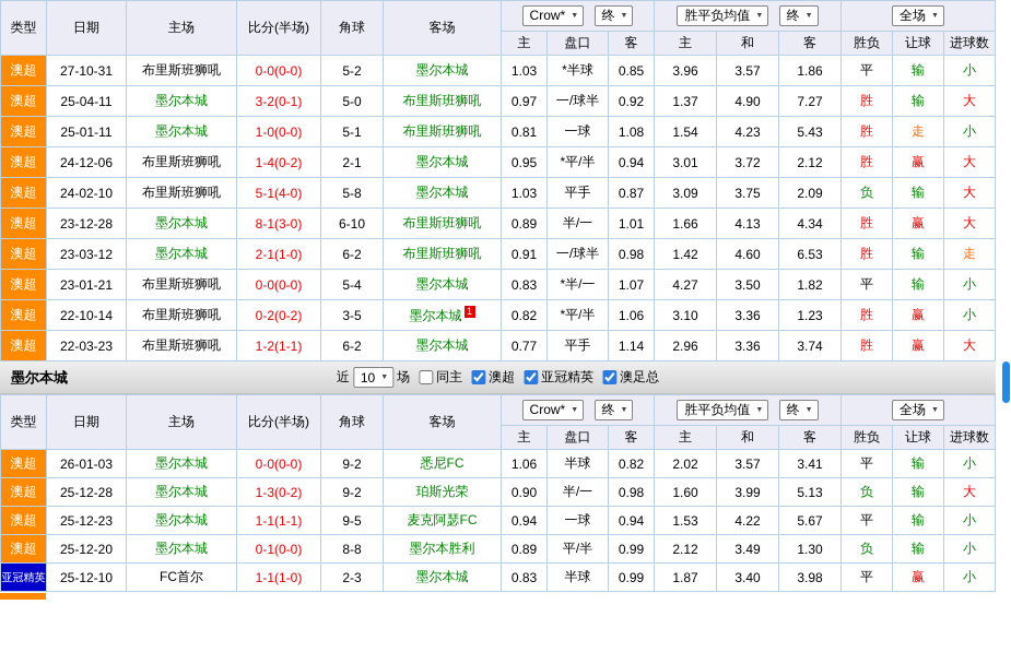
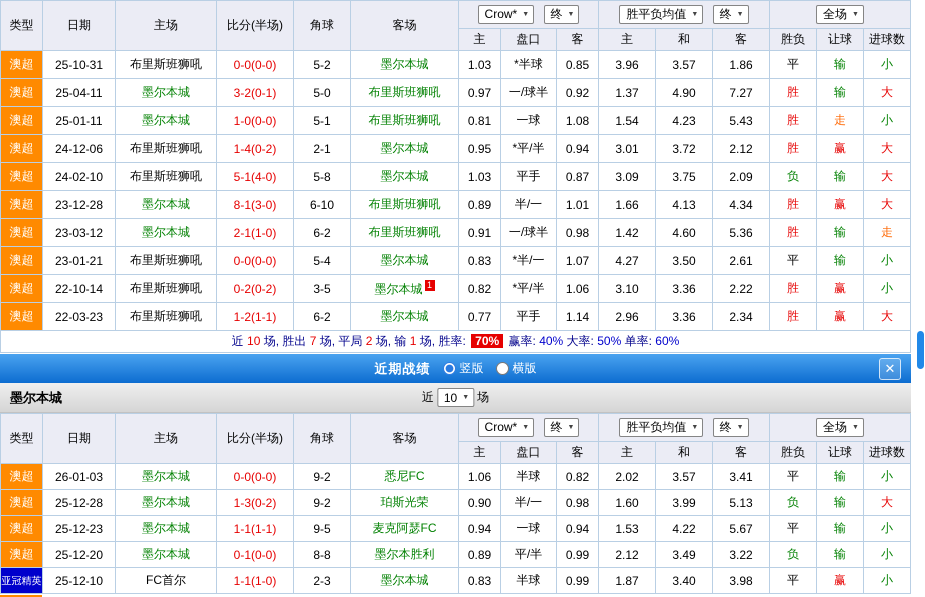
  类型	日期	主场	比分(半场)	角球	客场	Crow* 终	胜平负均值 终	全场
  主	盘口	客	主	和	客	胜负	让球	进球数
- 澳超	27-10-31	布里斯班狮吼	0-0(0-0)	5-2	墨尔本城	1.03	*半球	0.85	3.96	3.57	1.86	平	输	小
+ 澳超	25-10-31	布里斯班狮吼	0-0(0-0)	5-2	墨尔本城	1.03	*半球	0.85	3.96	3.57	1.86	平	输	小
  澳超	25-04-11	墨尔本城	3-2(0-1)	5-0	布里斯班狮吼	0.97	一/球半	0.92	1.37	4.90	7.27	胜	输	大
  澳超	25-01-11	墨尔本城	1-0(0-0)	5-1	布里斯班狮吼	0.81	一球	1.08	1.54	4.23	5.43	胜	走	小
  澳超	24-12-06	布里斯班狮吼	1-4(0-2)	2-1	墨尔本城	0.95	*平/半	0.94	3.01	3.72	2.12	胜	赢	大
  澳超	24-02-10	布里斯班狮吼	5-1(4-0)	5-8	墨尔本城	1.03	平手	0.87	3.09	3.75	2.09	负	输	大
  澳超	23-12-28	墨尔本城	8-1(3-0)	6-10	布里斯班狮吼	0.89	半/一	1.01	1.66	4.13	4.34	胜	赢	大
- 澳超	23-03-12	墨尔本城	2-1(1-0)	6-2	布里斯班狮吼	0.91	一/球半	0.98	1.42	4.60	6.53	胜	输	走
+ 澳超	23-03-12	墨尔本城	2-1(1-0)	6-2	布里斯班狮吼	0.91	一/球半	0.98	1.42	4.60	5.36	胜	输	走
- 澳超	23-01-21	布里斯班狮吼	0-0(0-0)	5-4	墨尔本城	0.83	*半/一	1.07	4.27	3.50	1.82	平	输	小
+ 澳超	23-01-21	布里斯班狮吼	0-0(0-0)	5-4	墨尔本城	0.83	*半/一	1.07	4.27	3.50	2.61	平	输	小
- 澳超	22-10-14	布里斯班狮吼	0-2(0-2)	3-5	墨尔本城 1	0.82	*平/半	1.06	3.10	3.36	1.23	胜	赢	小
+ 澳超	22-10-14	布里斯班狮吼	0-2(0-2)	3-5	墨尔本城 1	0.82	*平/半	1.06	3.10	3.36	2.22	胜	赢	小
- 澳超	22-03-23	布里斯班狮吼	1-2(1-1)	6-2	墨尔本城	0.77	平手	1.14	2.96	3.36	3.74	胜	赢	大
+ 澳超	22-03-23	布里斯班狮吼	1-2(1-1)	6-2	墨尔本城	0.77	平手	1.14	2.96	3.36	2.34	胜	赢	大
+ 近 10 场, 胜出 7 场, 平局 2 场, 输 1 场, 胜率: 70% 赢率: 40% 大率: 50% 单率: 60%
+ 近期战绩
+ 竖版
+ 横版
+ ✕
  墨尔本城
  近
  10
  场
- 同主
- 澳超
- 亚冠精英
- 澳足总
  类型	日期	主场	比分(半场)	角球	客场	Crow* 终	胜平负均值 终	全场
  主	盘口	客	主	和	客	胜负	让球	进球数
  澳超	26-01-03	墨尔本城	0-0(0-0)	9-2	悉尼FC	1.06	半球	0.82	2.02	3.57	3.41	平	输	小
  澳超	25-12-28	墨尔本城	1-3(0-2)	9-2	珀斯光荣	0.90	半/一	0.98	1.60	3.99	5.13	负	输	大
  澳超	25-12-23	墨尔本城	1-1(1-1)	9-5	麦克阿瑟FC	0.94	一球	0.94	1.53	4.22	5.67	平	输	小
- 澳超	25-12-20	墨尔本城	0-1(0-0)	8-8	墨尔本胜利	0.89	平/半	0.99	2.12	3.49	1.30	负	输	小
+ 澳超	25-12-20	墨尔本城	0-1(0-0)	8-8	墨尔本胜利	0.89	平/半	0.99	2.12	3.49	3.22	负	输	小
  亚冠精英	25-12-10	FC首尔	1-1(1-0)	2-3	墨尔本城	0.83	半球	0.99	1.87	3.40	3.98	平	赢	小
